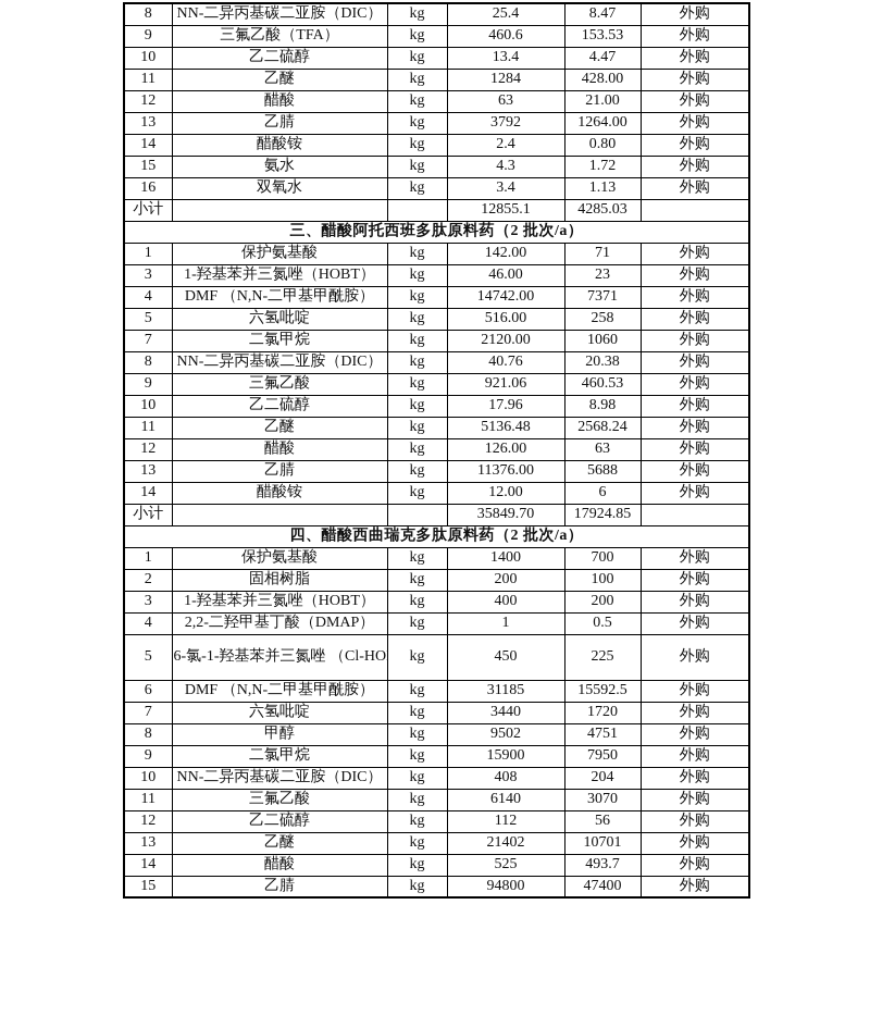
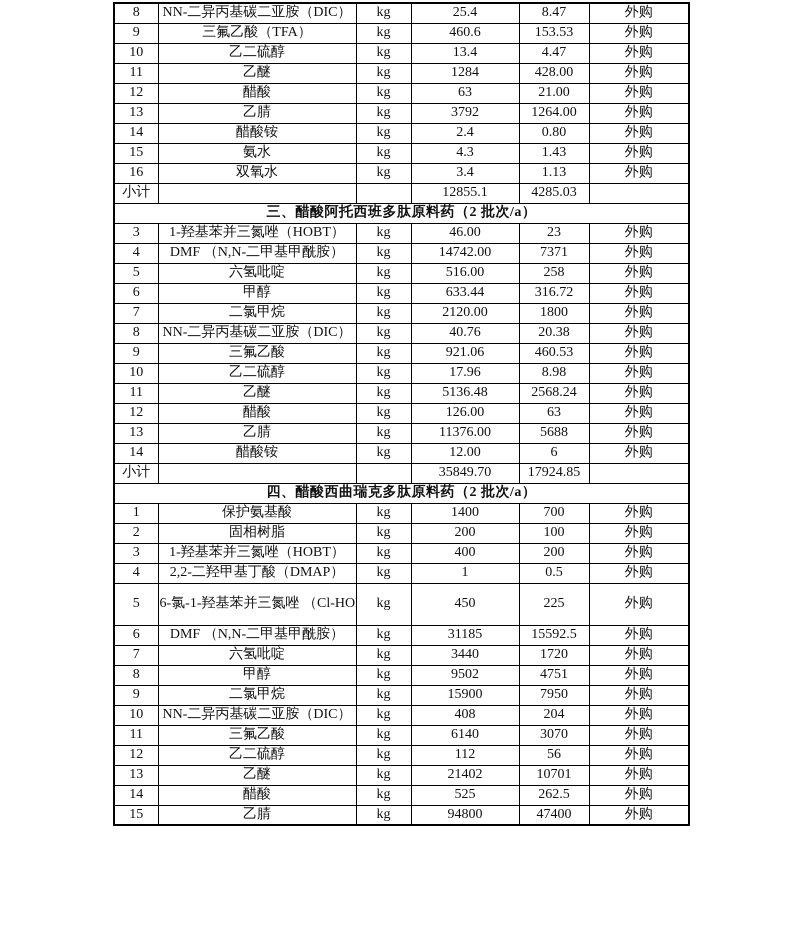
  8	NN-二异丙基碳二亚胺（DIC）	kg	25.4	8.47	外购
  9	三氟乙酸（TFA）	kg	460.6	153.53	外购
  10	乙二硫醇	kg	13.4	4.47	外购
  11	乙醚	kg	1284	428.00	外购
  12	醋酸	kg	63	21.00	外购
  13	乙腈	kg	3792	1264.00	外购
  14	醋酸铵	kg	2.4	0.80	外购
- 15	氨水	kg	4.3	1.72	外购
+ 15	氨水	kg	4.3	1.43	外购
  16	双氧水	kg	3.4	1.13	外购
  小计			12855.1	4285.03
  三、醋酸阿托西班多肽原料药（2 批次/a）
- 1	保护氨基酸	kg	142.00	71	外购
  3	1-羟基苯并三氮唑（HOBT）	kg	46.00	23	外购
  4	DMF （N,N-二甲基甲酰胺）	kg	14742.00	7371	外购
  5	六氢吡啶	kg	516.00	258	外购
+ 6	甲醇	kg	633.44	316.72	外购
- 7	二氯甲烷	kg	2120.00	1060	外购
+ 7	二氯甲烷	kg	2120.00	1800	外购
  8	NN-二异丙基碳二亚胺（DIC）	kg	40.76	20.38	外购
  9	三氟乙酸	kg	921.06	460.53	外购
  10	乙二硫醇	kg	17.96	8.98	外购
  11	乙醚	kg	5136.48	2568.24	外购
  12	醋酸	kg	126.00	63	外购
  13	乙腈	kg	11376.00	5688	外购
  14	醋酸铵	kg	12.00	6	外购
  小计			35849.70	17924.85
  四、醋酸西曲瑞克多肽原料药（2 批次/a）
  1	保护氨基酸	kg	1400	700	外购
  2	固相树脂	kg	200	100	外购
  3	1-羟基苯并三氮唑（HOBT）	kg	400	200	外购
  4	2,2-二羟甲基丁酸（DMAP）	kg	1	0.5	外购
  5	6-氯-1-羟基苯并三氮唑 （Cl-HO	kg	450	225	外购
  6	DMF （N,N-二甲基甲酰胺）	kg	31185	15592.5	外购
  7	六氢吡啶	kg	3440	1720	外购
  8	甲醇	kg	9502	4751	外购
  9	二氯甲烷	kg	15900	7950	外购
  10	NN-二异丙基碳二亚胺（DIC）	kg	408	204	外购
  11	三氟乙酸	kg	6140	3070	外购
  12	乙二硫醇	kg	112	56	外购
  13	乙醚	kg	21402	10701	外购
- 14	醋酸	kg	525	493.7	外购
+ 14	醋酸	kg	525	262.5	外购
  15	乙腈	kg	94800	47400	外购
